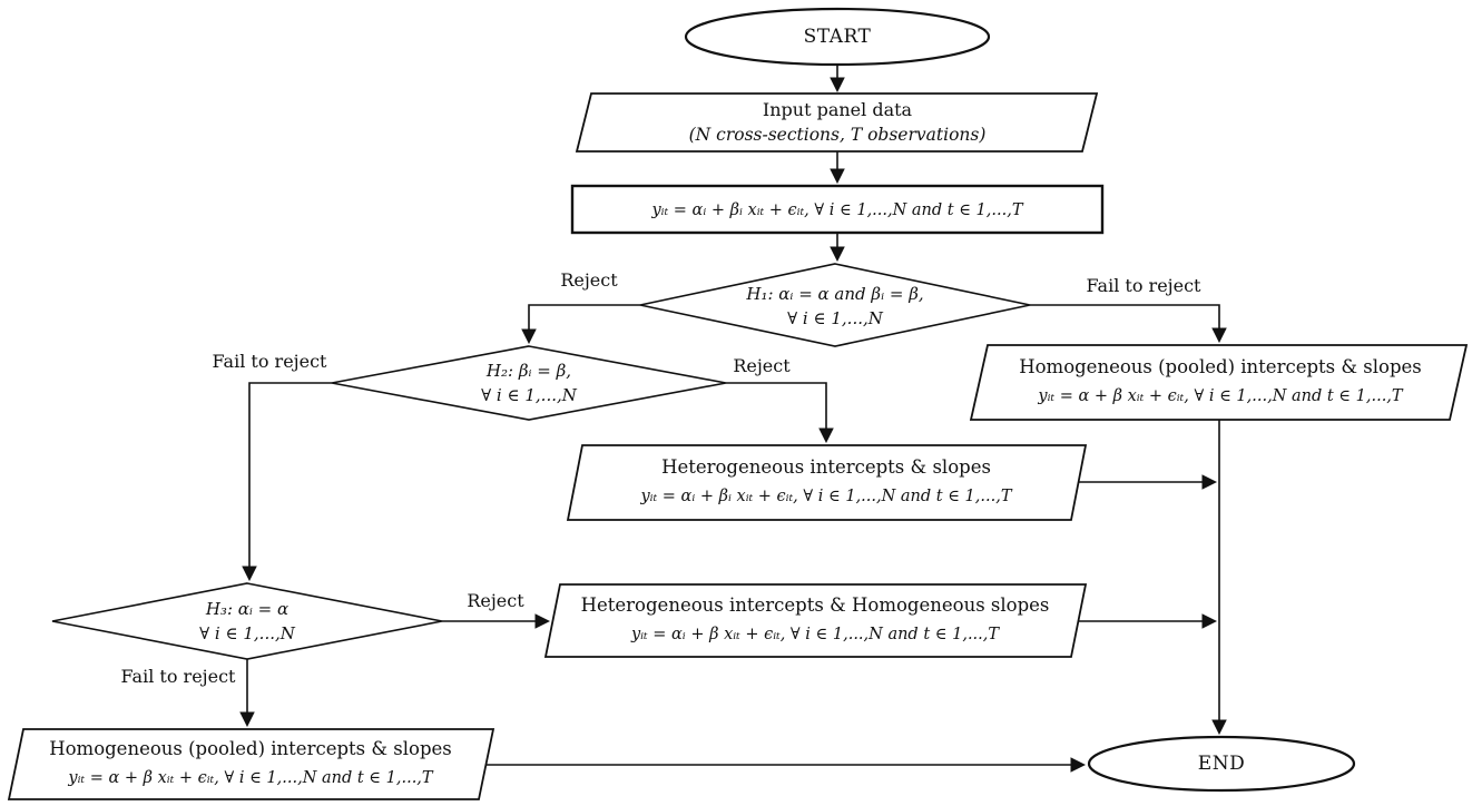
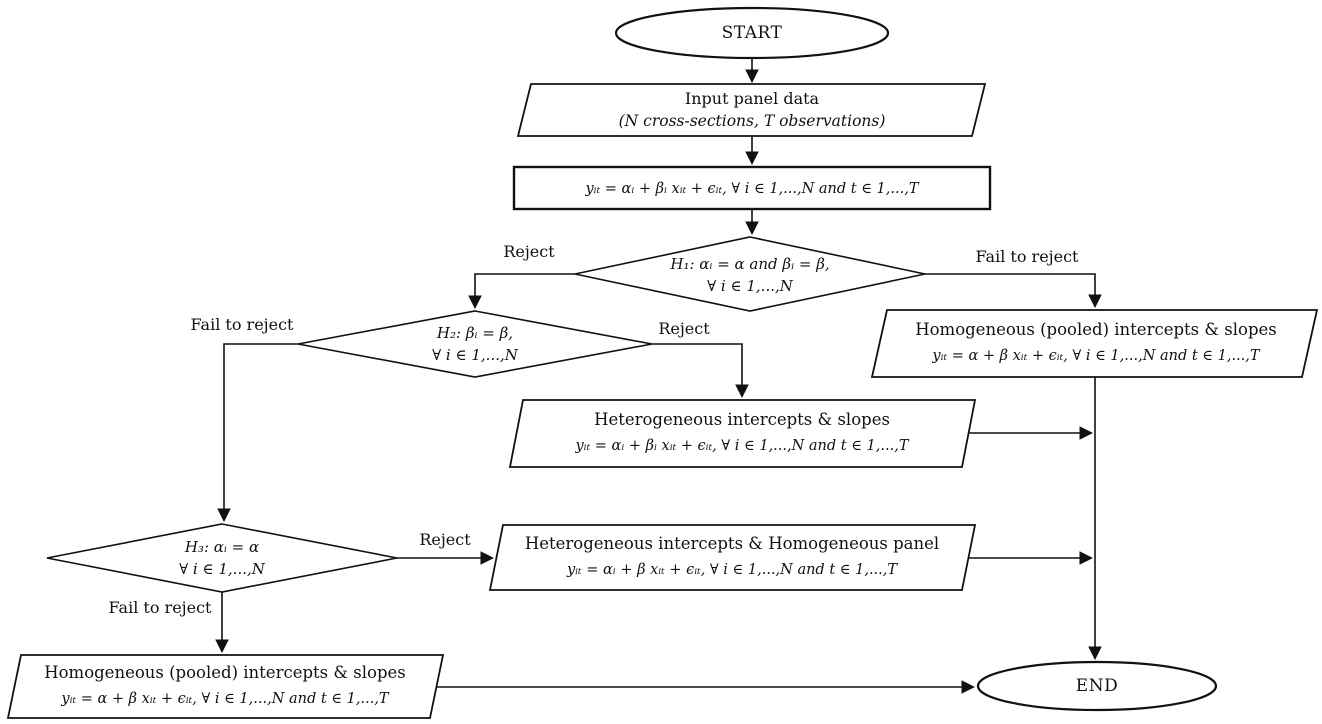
  START
  Input panel data
  (N cross-sections, T observations)
  yᵢₜ = αᵢ + βᵢ xᵢₜ + ϵᵢₜ, ∀ i ∈ 1,...,N and t ∈ 1,...,T
  H₁: αᵢ = α and βᵢ = β,
  ∀ i ∈ 1,...,N
  Homogeneous (pooled) intercepts & slopes
  yᵢₜ = α + β xᵢₜ + ϵᵢₜ, ∀ i ∈ 1,...,N and t ∈ 1,...,T
  H₂: βᵢ = β,
  ∀ i ∈ 1,...,N
  Heterogeneous intercepts & slopes
  yᵢₜ = αᵢ + βᵢ xᵢₜ + ϵᵢₜ, ∀ i ∈ 1,...,N and t ∈ 1,...,T
  H₃: αᵢ = α
  ∀ i ∈ 1,...,N
- Heterogeneous intercepts & Homogeneous slopes
+ Heterogeneous intercepts & Homogeneous panel
  yᵢₜ = αᵢ + β xᵢₜ + ϵᵢₜ, ∀ i ∈ 1,...,N and t ∈ 1,...,T
  Homogeneous (pooled) intercepts & slopes
  yᵢₜ = α + β xᵢₜ + ϵᵢₜ, ∀ i ∈ 1,...,N and t ∈ 1,...,T
  END
  Reject
  Fail to reject
  Fail to reject
  Reject
  Reject
  Fail to reject
